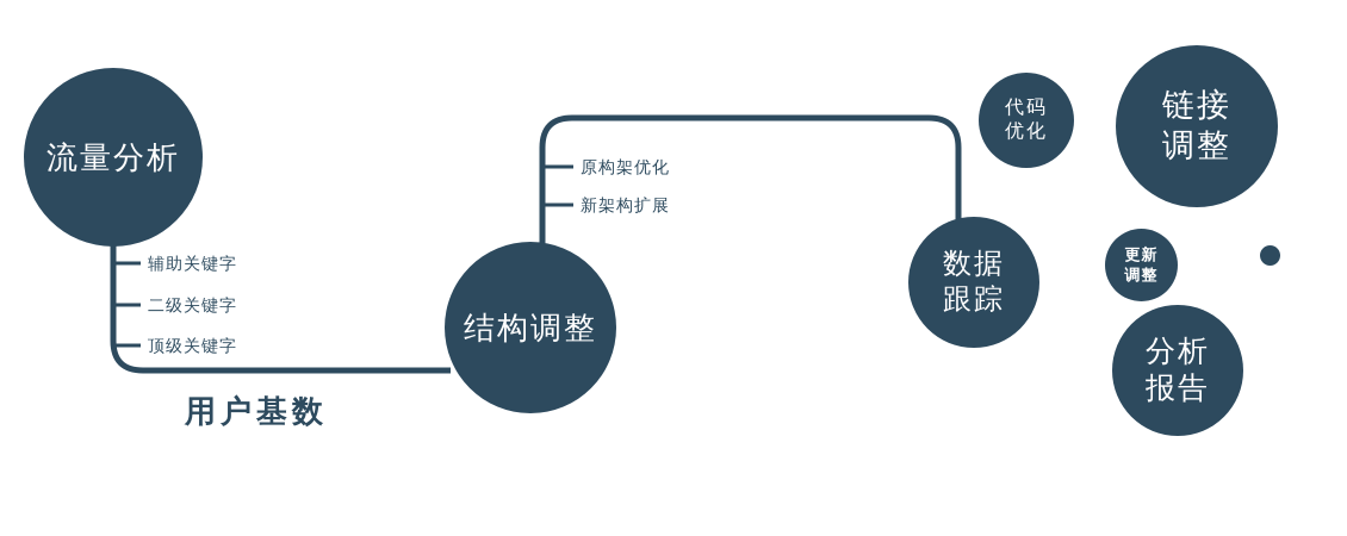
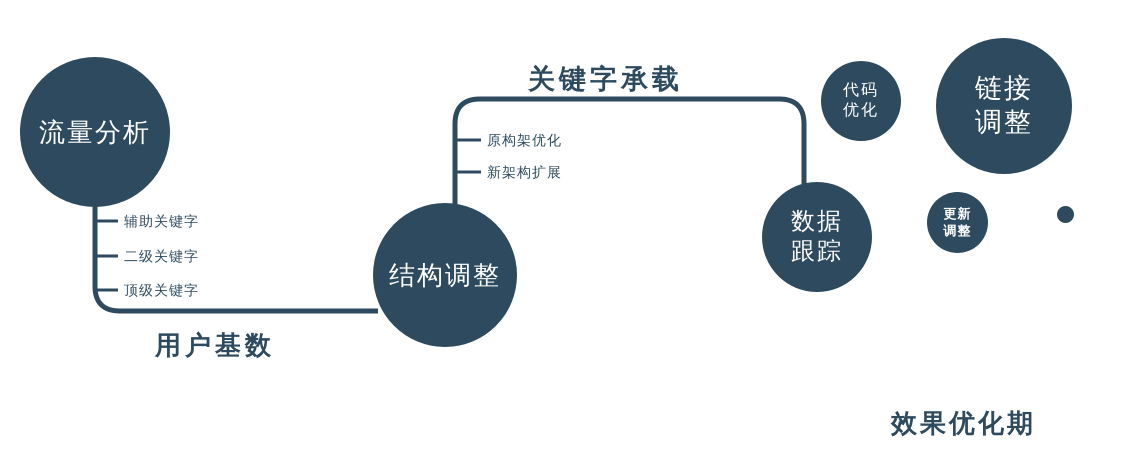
  流量分析
  结构调整
  数据
  跟踪
  代码
  优化
  链接
  调整
  更新
  调整
- 分析
- 报告
  用户基数
+ 关键字承载
+ 效果优化期
  辅助关键字
  二级关键字
  顶级关键字
  原构架优化
  新架构扩展
